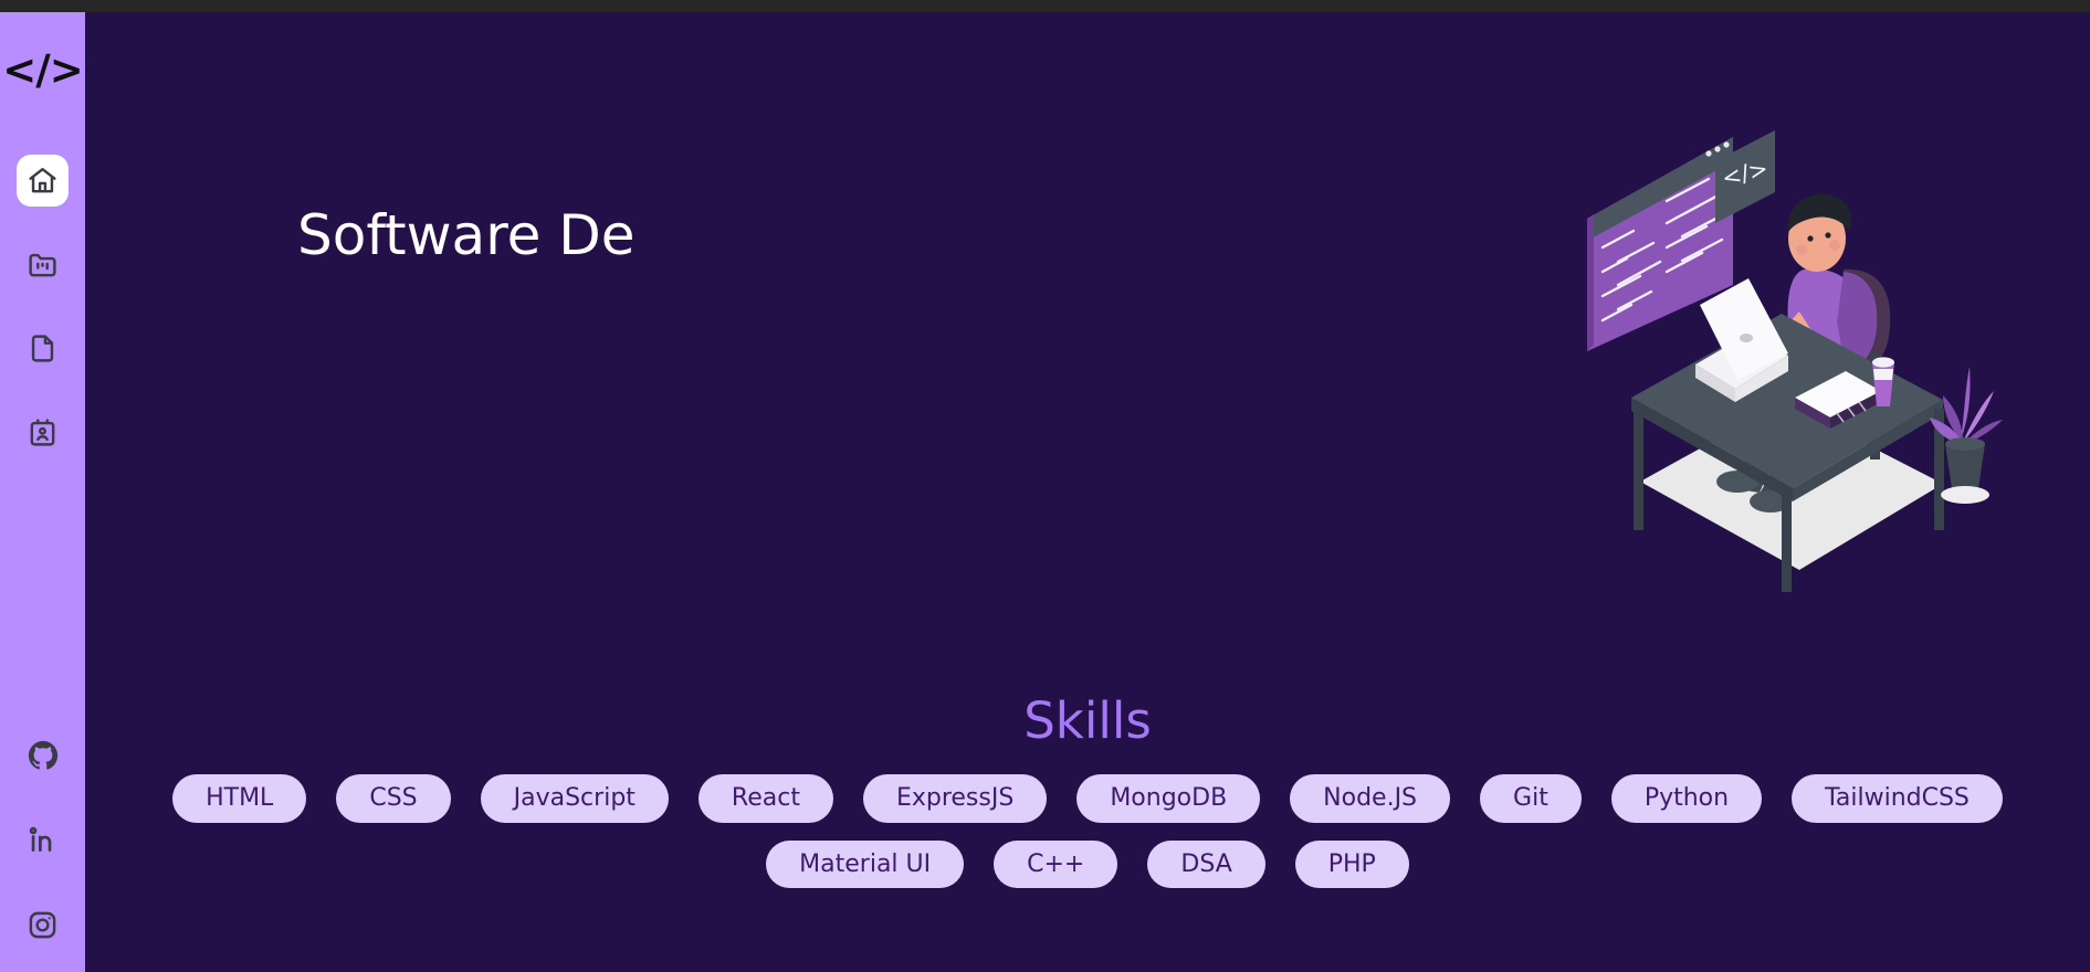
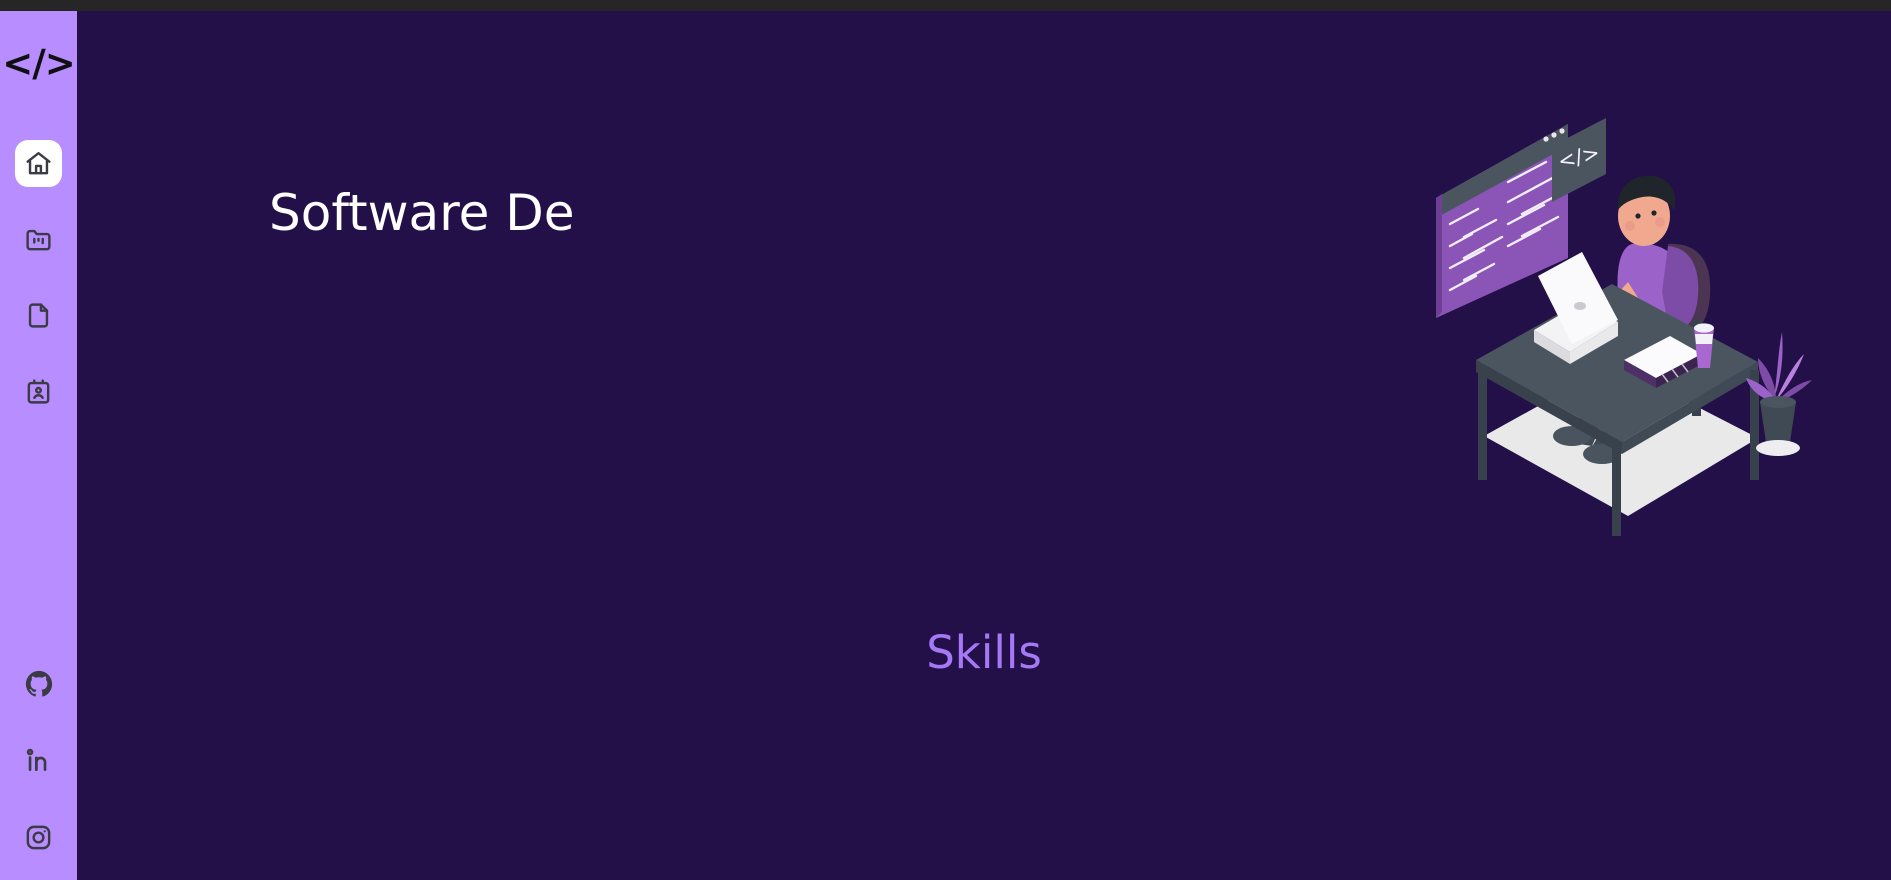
  </>
  Software De
  Skills
- HTML
- CSS
- JavaScript
- React
- ExpressJS
- MongoDB
- Node.JS
- Git
- Python
- TailwindCSS
- Material UI
- C++
- DSA
- PHP
